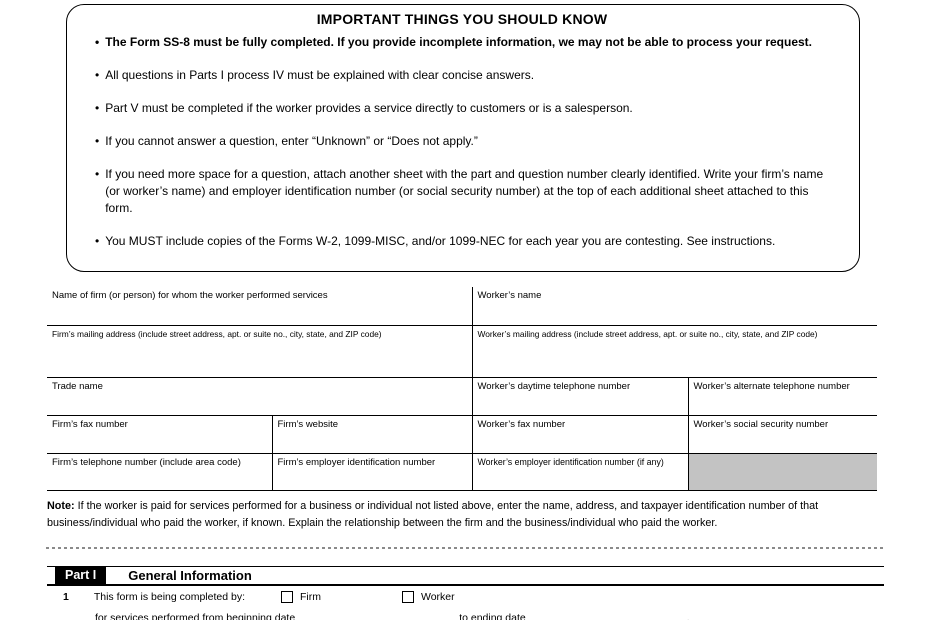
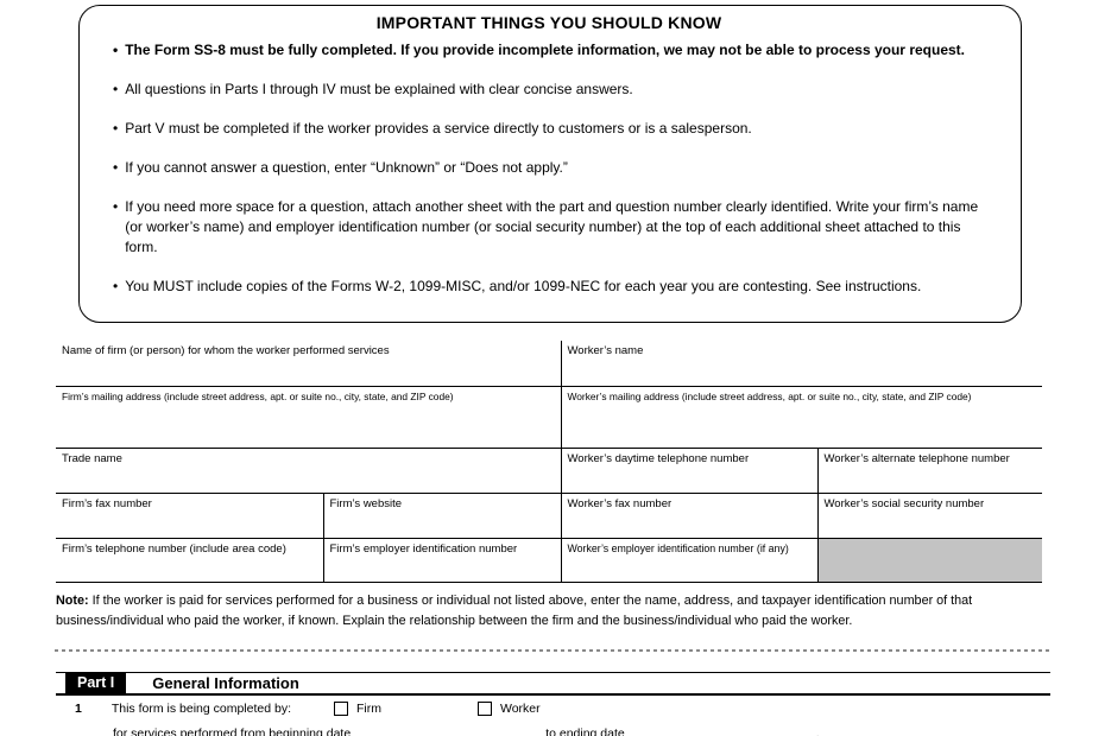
  IMPORTANT THINGS YOU SHOULD KNOW
  •
  The Form SS-8 must be fully completed. If you provide incomplete information, we may not be able to process your request.
  •
- All questions in Parts I process IV must be explained with clear concise answers.
+ All questions in Parts I through IV must be explained with clear concise answers.
  •
  Part V must be completed if the worker provides a service directly to customers or is a salesperson.
  •
  If you cannot answer a question, enter “Unknown” or “Does not apply.”
  •
  If you need more space for a question, attach another sheet with the part and question number clearly identified. Write your firm’s name (or worker’s name) and employer identification number (or social security number) at the top of each additional sheet attached to this form.
  •
  You MUST include copies of the Forms W-2, 1099-MISC, and/or 1099-NEC for each year you are contesting. See instructions.
  Name of firm (or person) for whom the worker performed services	Worker’s name
  Firm’s mailing address (include street address, apt. or suite no., city, state, and ZIP code)	Worker’s mailing address (include street address, apt. or suite no., city, state, and ZIP code)
  Trade name	Worker’s daytime telephone number	Worker’s alternate telephone number
  Firm’s fax number	Firm’s website	Worker’s fax number	Worker’s social security number
  Firm’s telephone number (include area code)	Firm’s employer identification number	Worker’s employer identification number (if any)
  Note: If the worker is paid for services performed for a business or individual not listed above, enter the name, address, and taxpayer identification number of that business/individual who paid the worker, if known. Explain the relationship between the firm and the business/individual who paid the worker.
  Part I
  General Information
  1
  This form is being completed by:
  Firm
  Worker
  for services performed from beginning date
  to ending date
